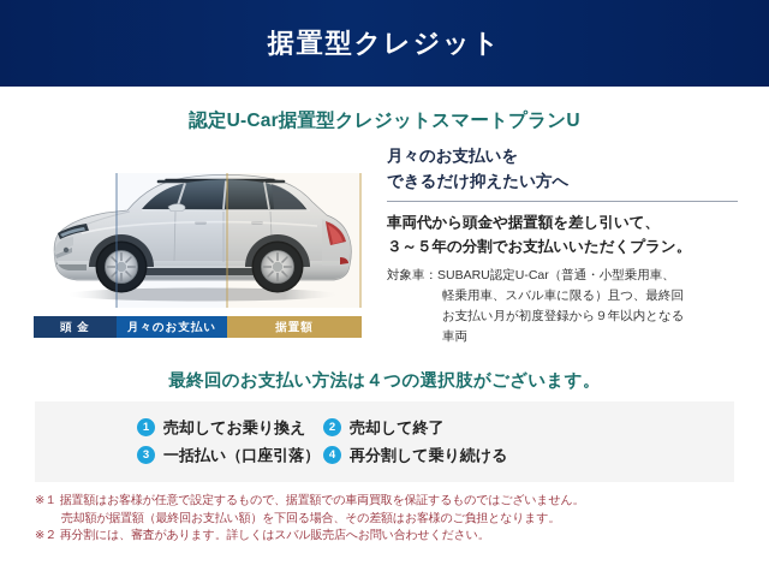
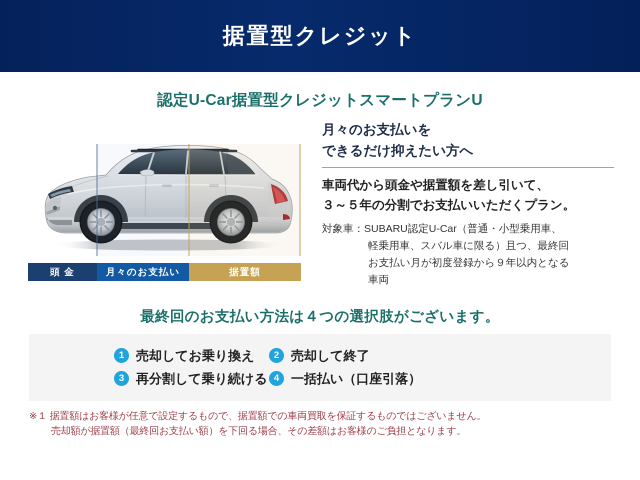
  据置型クレジット
  認定U-Car据置型クレジットスマートプランU
  頭 金
  月々のお支払い
  据置額
  月々のお支払いを
  できるだけ抑えたい方へ
  車両代から頭金や据置額を差し引いて、
  ３～５年の分割でお支払いいただくプラン。
  対象車：SUBARU認定U-Car（普通・小型乗用車、
  軽乗用車、スバル車に限る）且つ、最終回
  お支払い月が初度登録から９年以内となる
  車両
  最終回のお支払い方法は４つの選択肢がございます。
  1
  売却してお乗り換え
  2
  売却して終了
  3
- 一括払い（口座引落）
+ 再分割して乗り続ける
  4
- 再分割して乗り続ける
+ 一括払い（口座引落）
  ※１ 据置額はお客様が任意で設定するもので、据置額での車両買取を保証するものではございません。
  売却額が据置額（最終回お支払い額）を下回る場合、その差額はお客様のご負担となります。
- ※２ 再分割には、審査があります。詳しくはスバル販売店へお問い合わせください。
